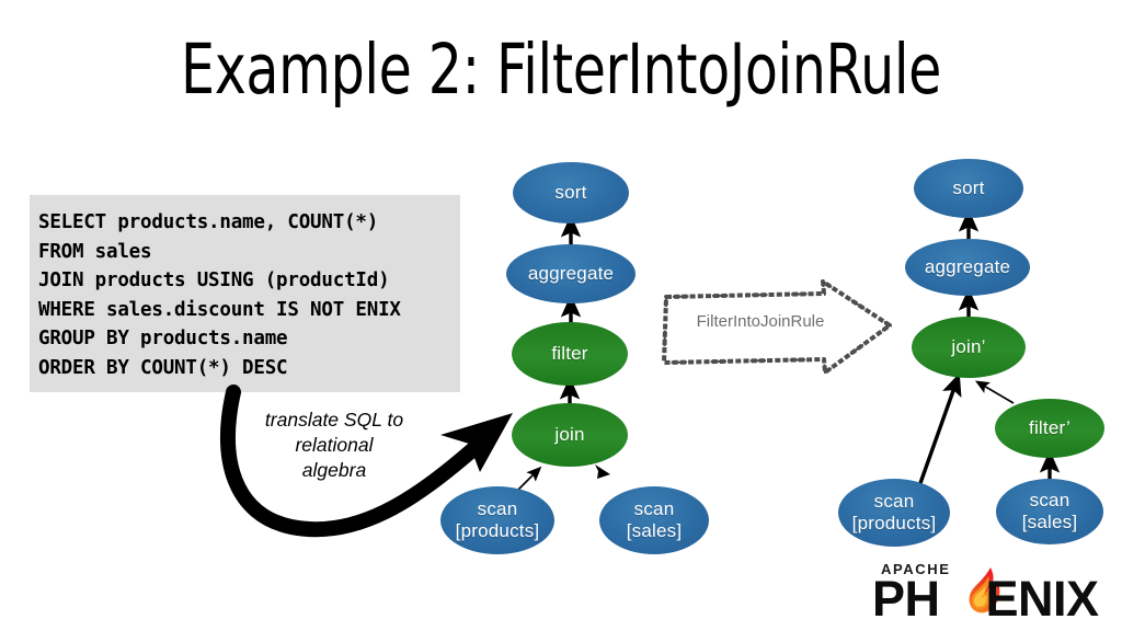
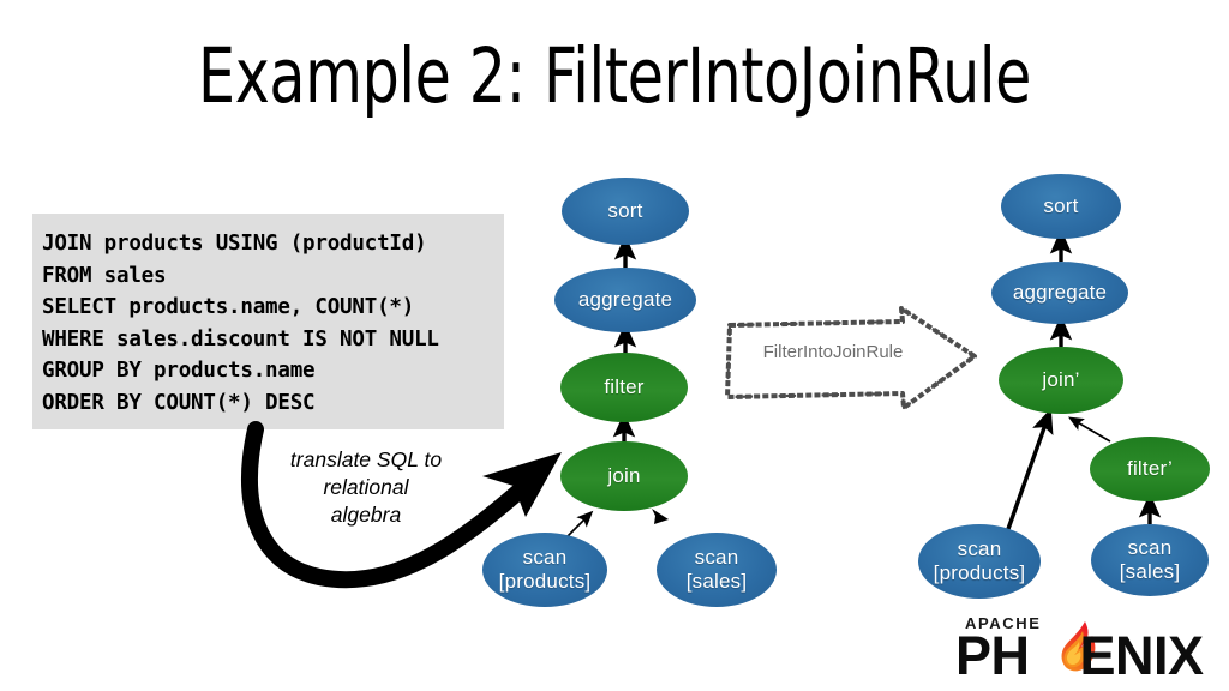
  Example 2: FilterIntoJoinRule
- SELECT products.name, COUNT(*)
+ JOIN products USING (productId)
  FROM sales
- JOIN products USING (productId)
+ SELECT products.name, COUNT(*)
- WHERE sales.discount IS NOT ENIX
+ WHERE sales.discount IS NOT NULL
  GROUP BY products.name
  ORDER BY COUNT(*) DESC
  sort
  aggregate
  filter
  join
  scan
  [products]
  scan
  [sales]
  sort
  aggregate
  join’
  filter’
  scan
  [products]
  scan
  [sales]
  translate SQL to
  relational
  algebra
  FilterIntoJoinRule
  APACHE
  PH ENIX
